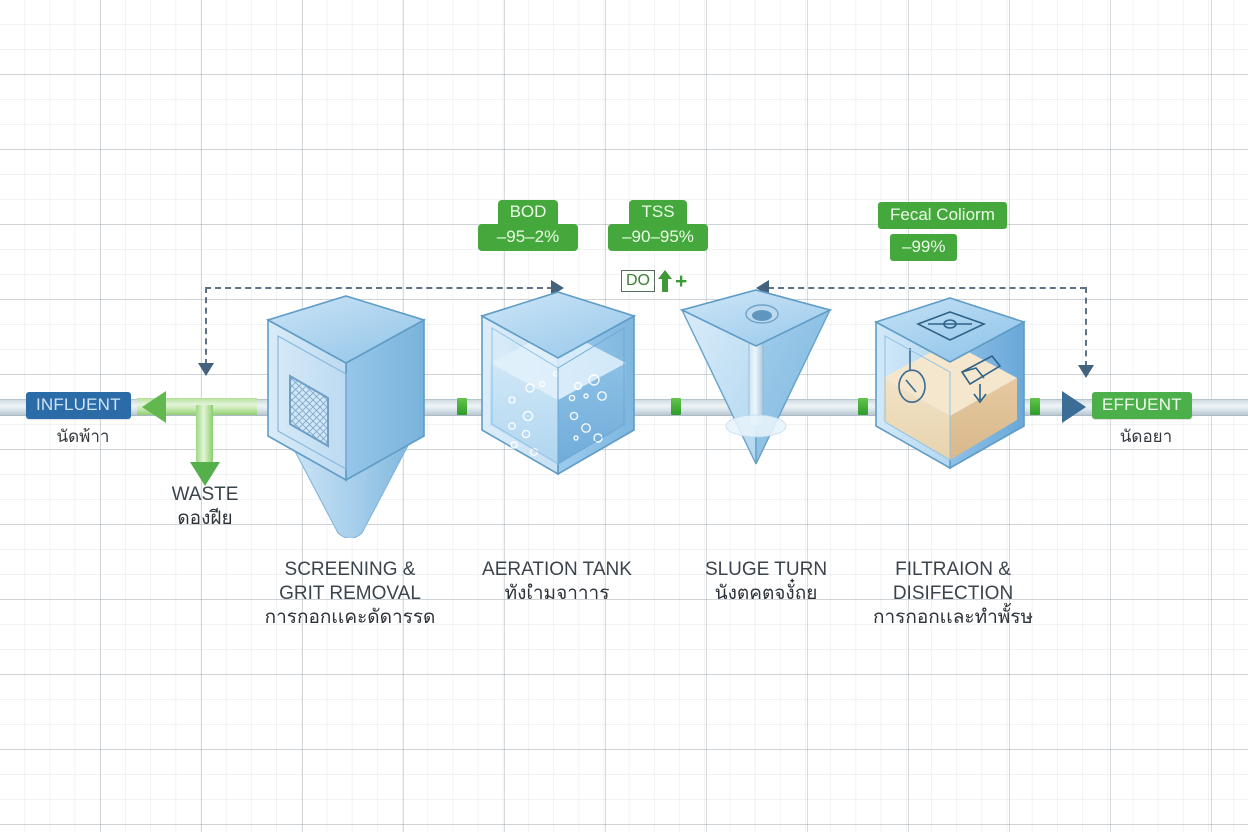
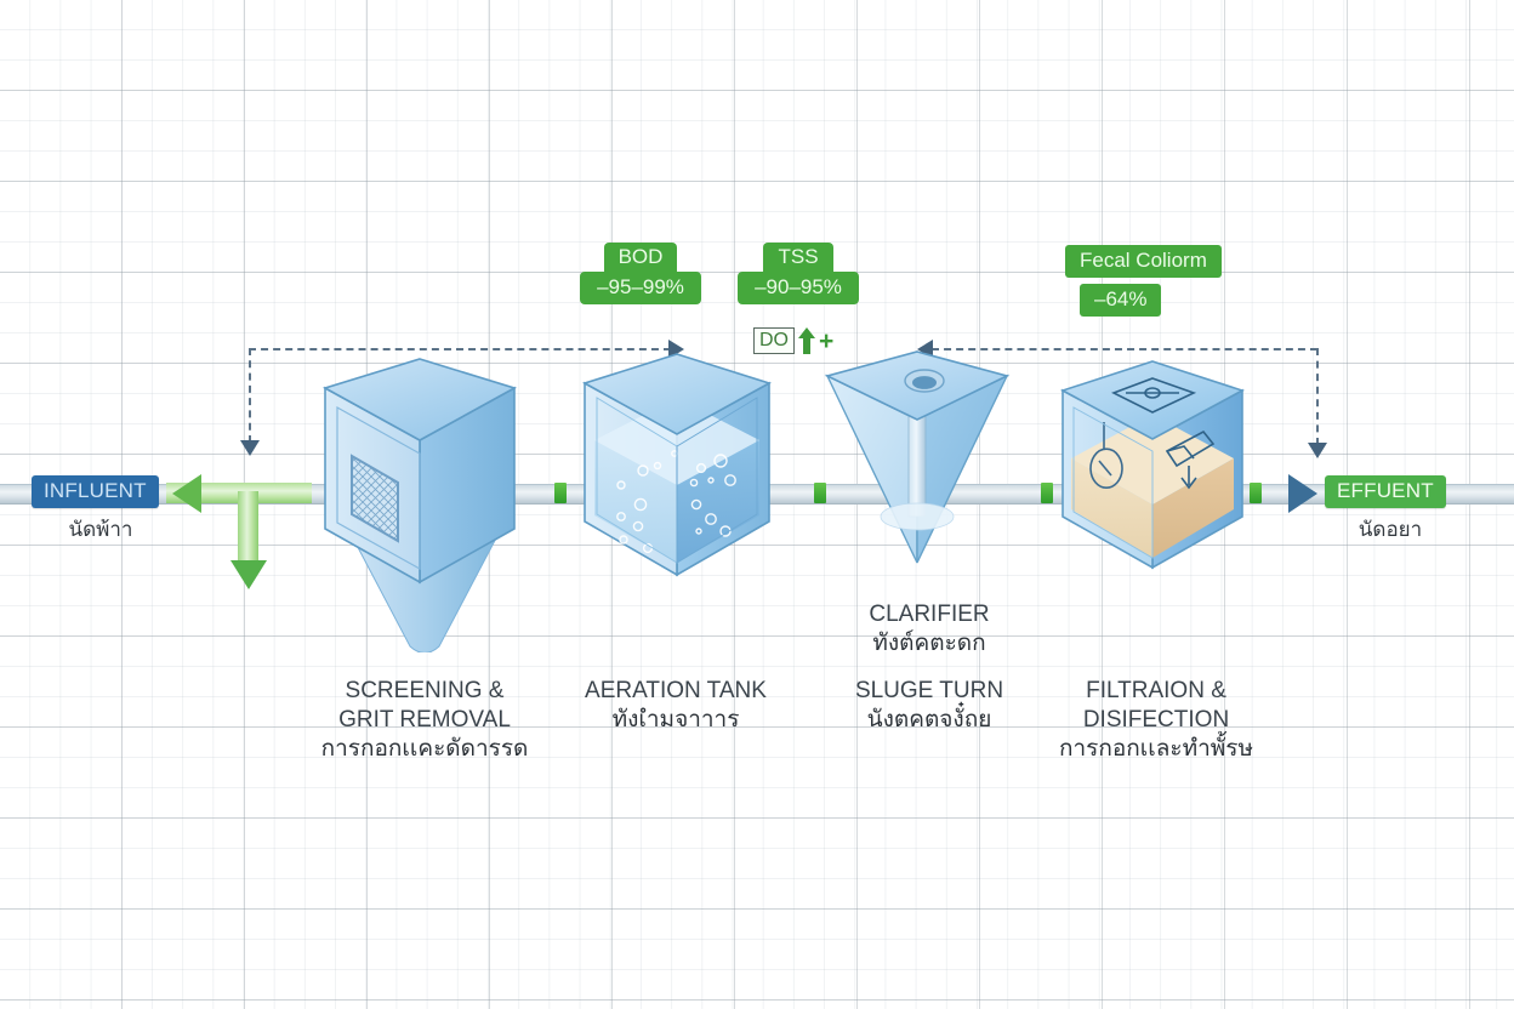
  BOD
- –95–2%
+ –95–99%
  TSS
  –90–95%
- Fecal Coliorm –99%
+ Fecal Coliorm –64%
  DO
  +
  INFLUENT
  นัดพ้าา
  EFFUENT
  นัดอยา
- WASTE
- ดองฝีย
  SCREENING &
  GRIT REMOVAL
  การกอกเเคะดัดารรด
  AERATION TANK
  ทังเํามจาาาร
+ CLARIFIER
+ ทังต์คตะดก
  SLUGE TURN
  นังตคตจงั๋ถย
  FILTRAION &
  DISIFECTION
  การกอกเเละทำพั้รษ
